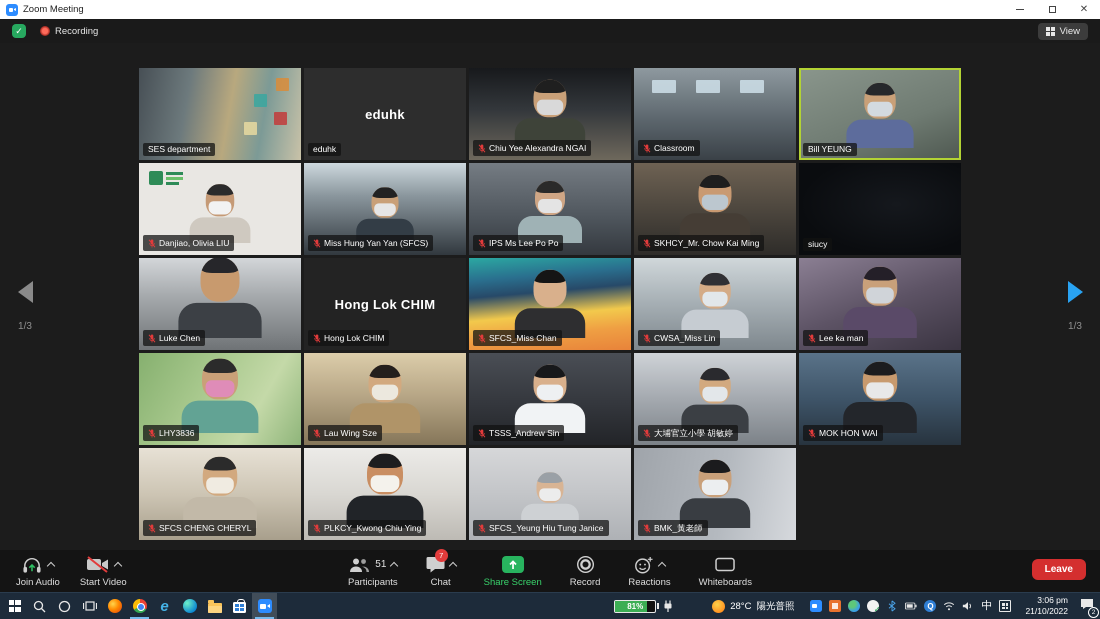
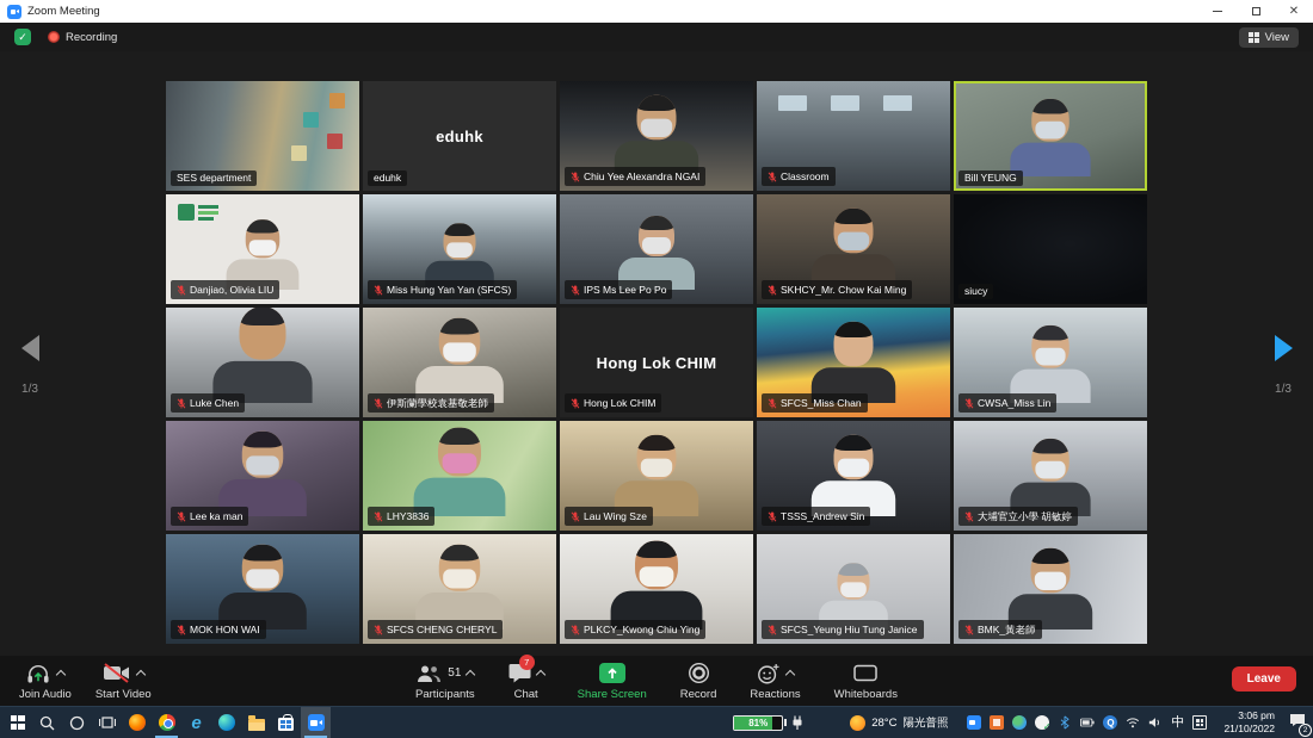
  Zoom Meeting
  ✕
  ✓
  Recording
  View
  SES department
  eduhk
  eduhk
  Chiu Yee Alexandra NGAI
  Classroom
  Bill YEUNG
  Danjiao, Olivia LIU
  Miss Hung Yan Yan (SFCS)
  IPS Ms Lee Po Po
  SKHCY_Mr. Chow Kai Ming
  siucy
  Luke Chen
+ 伊斯蘭學校袁基敬老師
  Hong Lok CHIM
  Hong Lok CHIM
  SFCS_Miss Chan
  CWSA_Miss Lin
  Lee ka man
  LHY3836
  Lau Wing Sze
  TSSS_Andrew Sin
  大埔官立小學 胡敏婷
  MOK HON WAI
  SFCS CHENG CHERYL
  PLKCY_Kwong Chiu Ying
  SFCS_Yeung Hiu Tung Janice
  BMK_黃老師
  1/3
  1/3
  Join Audio
  Start Video
  51
  Participants
  7
  Chat
  Share Screen
  Record
  Reactions
  Whiteboards
  Leave
  e
  81%
  28°C
  陽光普照
  Q
  中
  3:06 pm
  21/10/2022
